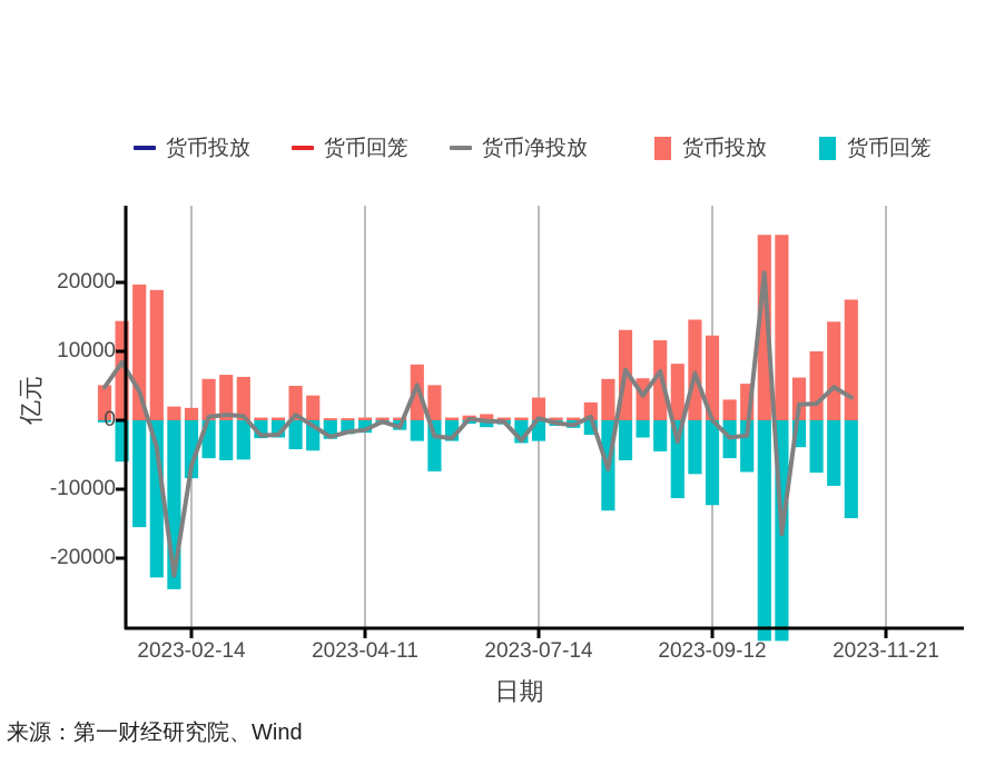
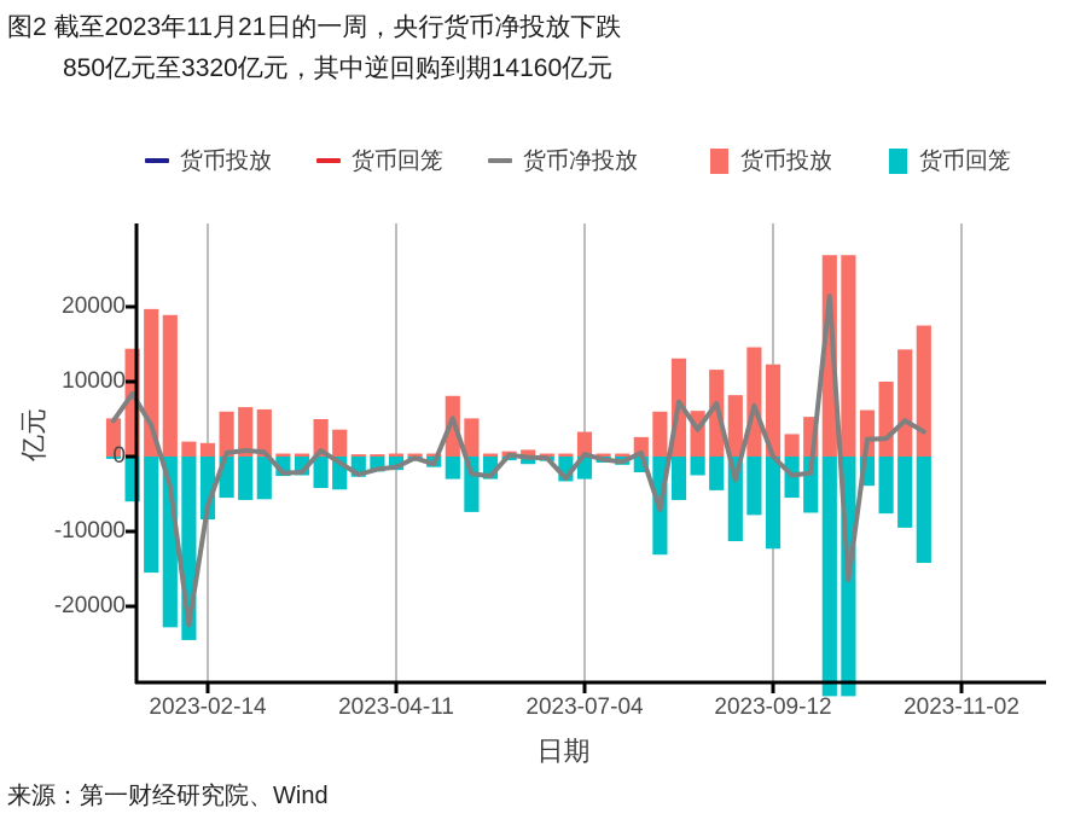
+ 图2 截至2023年11月21日的一周，央行货币净投放下跌
+ 850亿元至3320亿元，其中逆回购到期14160亿元
  货币投放
  货币回笼
  货币净投放
  货币投放
  货币回笼
  20000
  10000
  0
  -10000
  -20000
  2023-02-14
  2023-04-11
- 2023-07-14
+ 2023-07-04
  2023-09-12
- 2023-11-21
+ 2023-11-02
  日期
  来源：第一财经研究院、Wind
